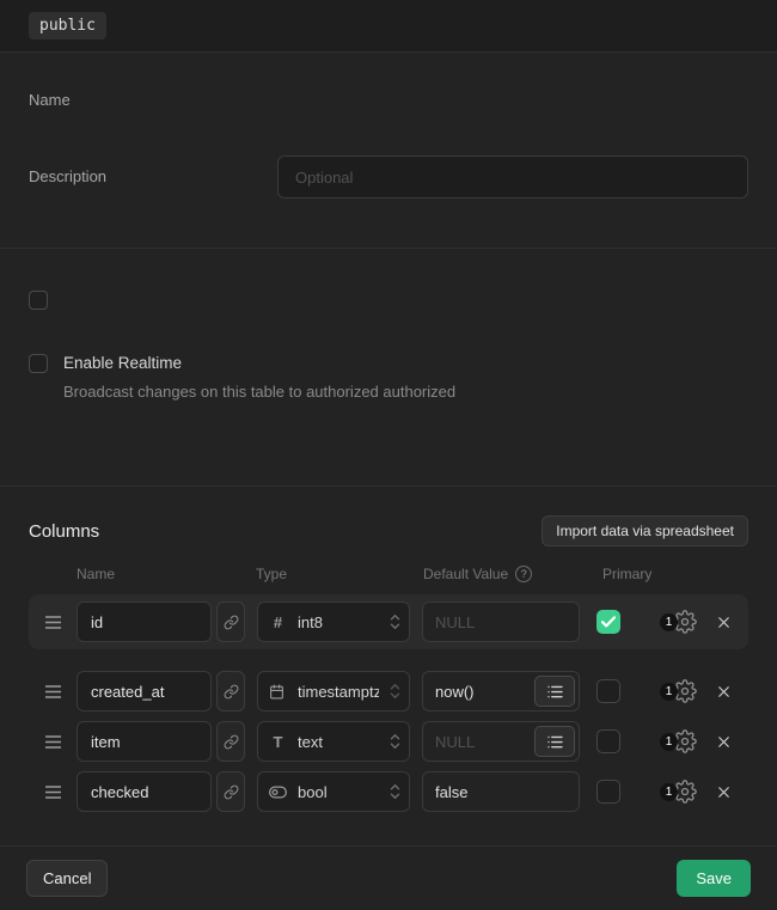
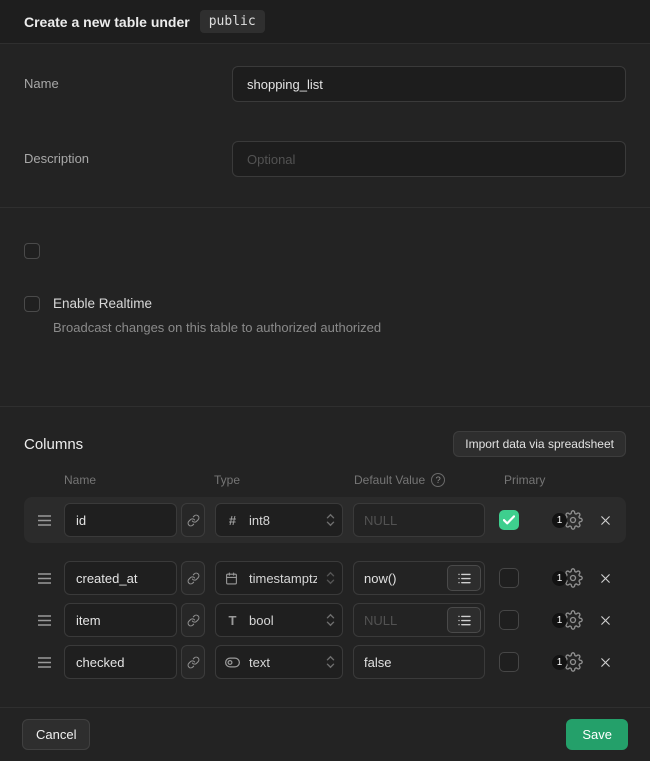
+ Create a new table under
  public
  Name
+ shopping_list
  Description
  Optional
  Enable Realtime
  Broadcast changes on this table to authorized authorized
  Columns
  Import data via spreadsheet
  Name
  Type
  Default Value
  ?
  Primary
  id
  #
  int8
  NULL
  1
  created_at
  timestamptz
  now()
  1
  item
  T
- text
+ bool
  NULL
  1
  checked
- bool
+ text
  false
  1
  Cancel
  Save
